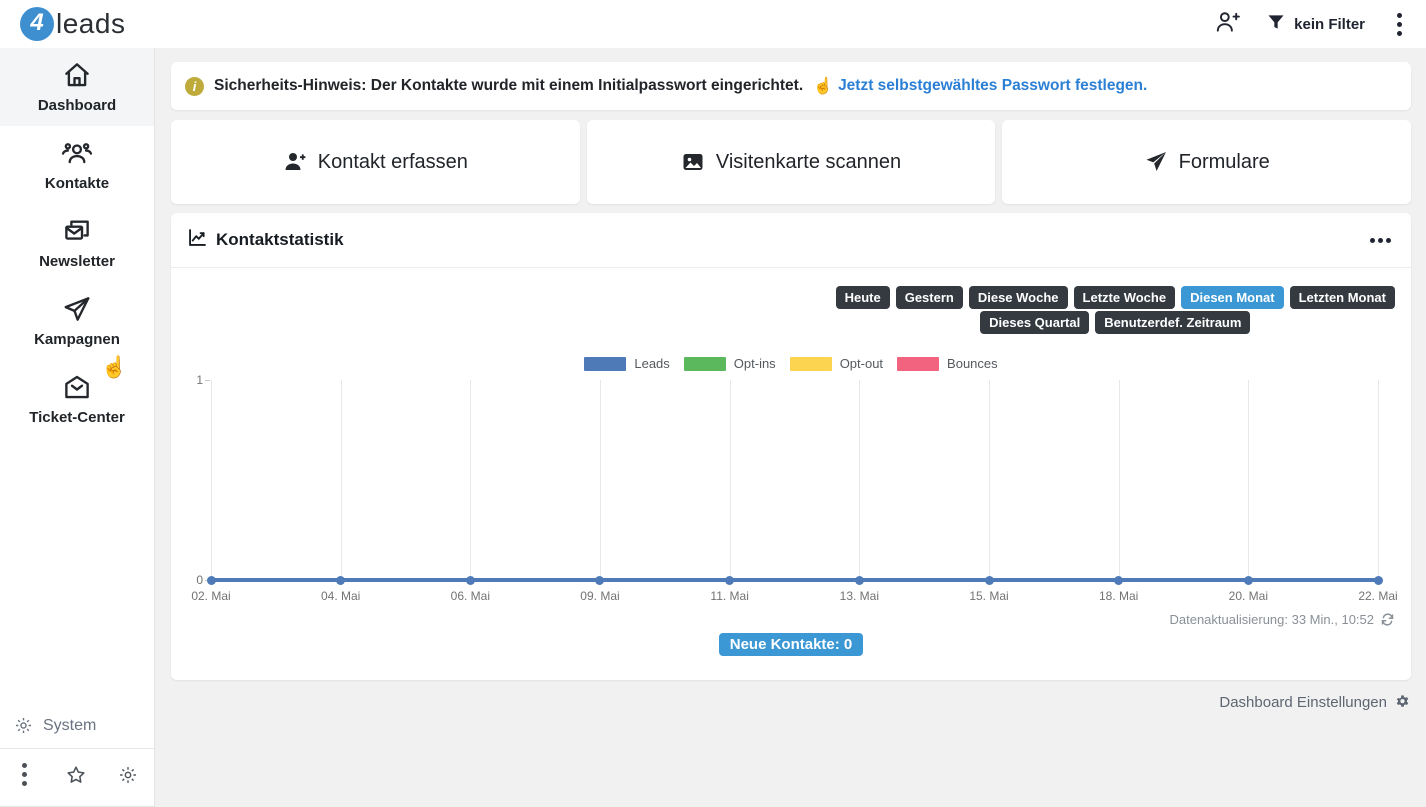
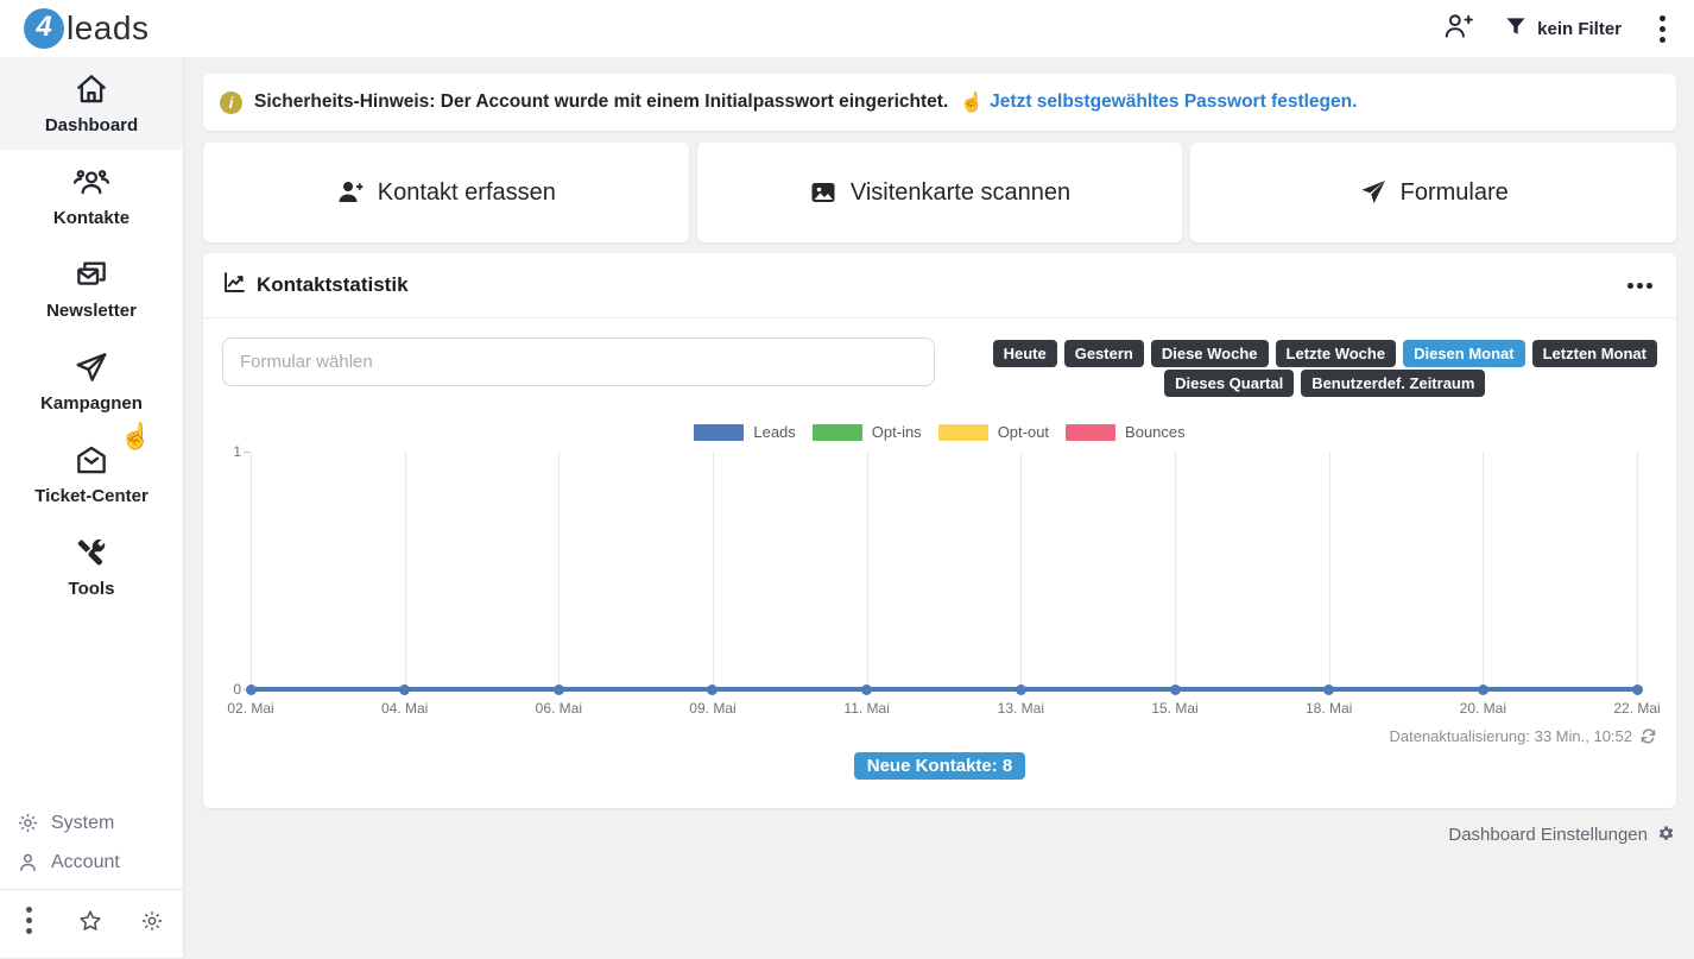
  4
  leads
  kein Filter
  Dashboard
  Kontakte
  Newsletter
  Kampagnen
  Ticket-Center
+ Tools
  System
+ Account
  ☝
  i
- Sicherheits-Hinweis: Der Kontakte wurde mit einem Initialpasswort eingerichtet.
+ Sicherheits-Hinweis: Der Account wurde mit einem Initialpasswort eingerichtet.
  ☝
  Jetzt selbstgewähltes Passwort festlegen.
  Kontakt erfassen
  Visitenkarte scannen
  Formulare
  Kontaktstatistik
+ Formular wählen
  Heute
  Gestern
  Diese Woche
  Letzte Woche
  Diesen Monat
  Letzten Monat
  Dieses Quartal
  Benutzerdef. Zeitraum
  Leads
  Opt-ins
  Opt-out
  Bounces
  1
  0
  02. Mai
  04. Mai
  06. Mai
  09. Mai
  11. Mai
  13. Mai
  15. Mai
  18. Mai
  20. Mai
  22. Mai
  Datenaktualisierung: 33 Min., 10:52
- Neue Kontakte: 0
+ Neue Kontakte: 8
  Dashboard Einstellungen
